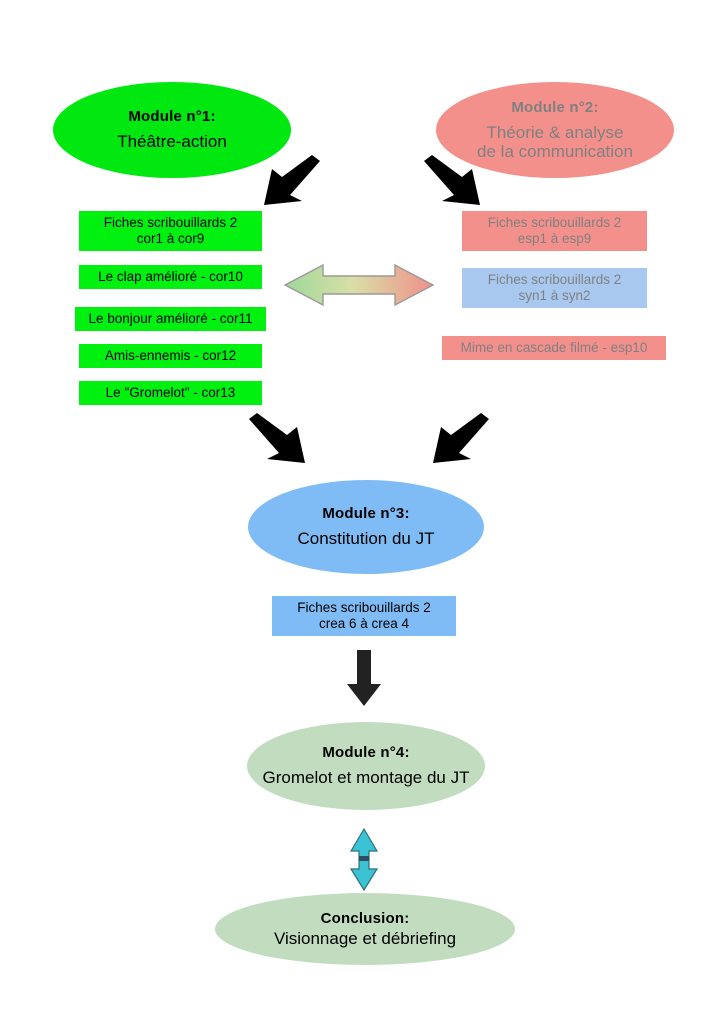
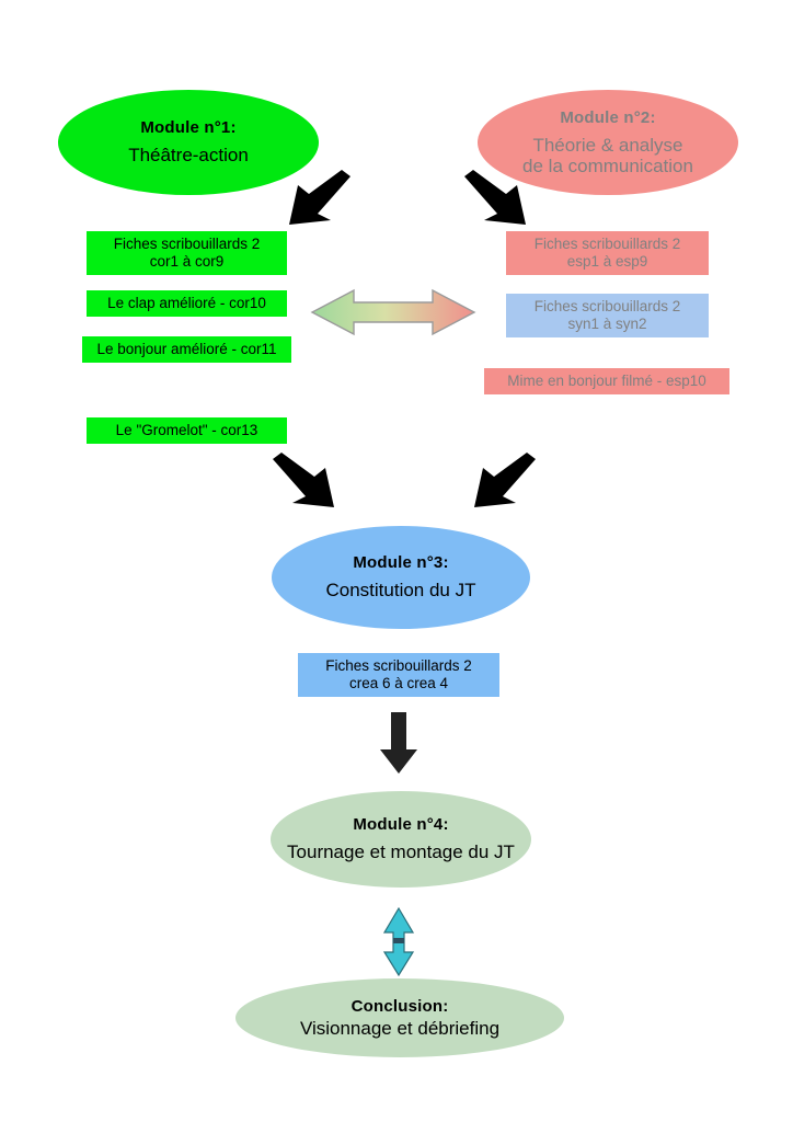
  Module n°1:
  Théâtre-action
  Module n°2:
  Théorie & analyse
  de la communication
  Fiches scribouillards 2
  cor1 à cor9
  Le clap amélioré - cor10
  Le bonjour amélioré - cor11
- Amis-ennemis - cor12
  Le "Gromelot" - cor13
  Fiches scribouillards 2
  esp1 à esp9
  Fiches scribouillards 2
  syn1 à syn2
- Mime en cascade filmé - esp10
+ Mime en bonjour filmé - esp10
  Module n°3:
  Constitution du JT
  Fiches scribouillards 2
  crea 6 à crea 4
  Module n°4:
- Gromelot et montage du JT
+ Tournage et montage du JT
  Conclusion:
  Visionnage et débriefing
